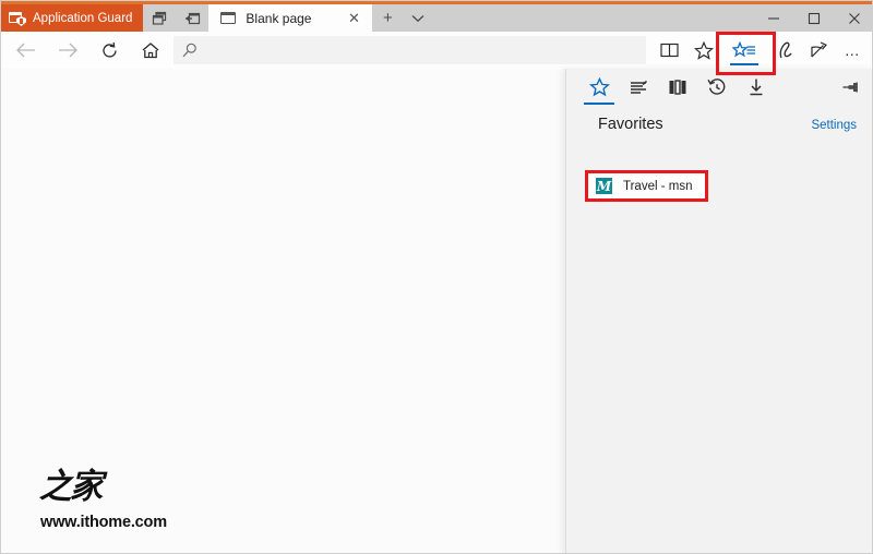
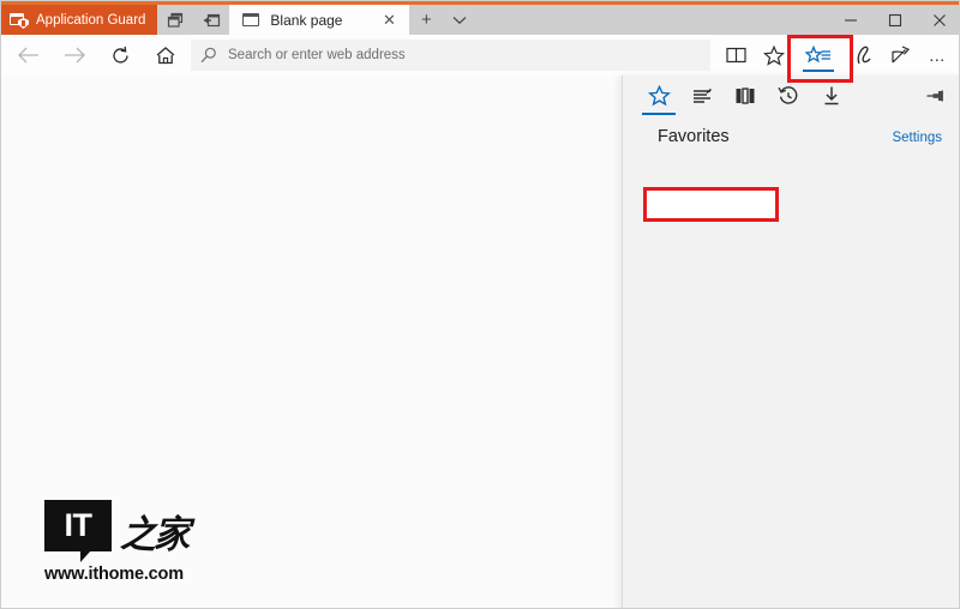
  Application Guard
  Blank page
  ✕
  +
+ Search or enter web address
  …
+ IT
  之家
  www.ithome.com
  Favorites
  Settings
- M
- Travel - msn
